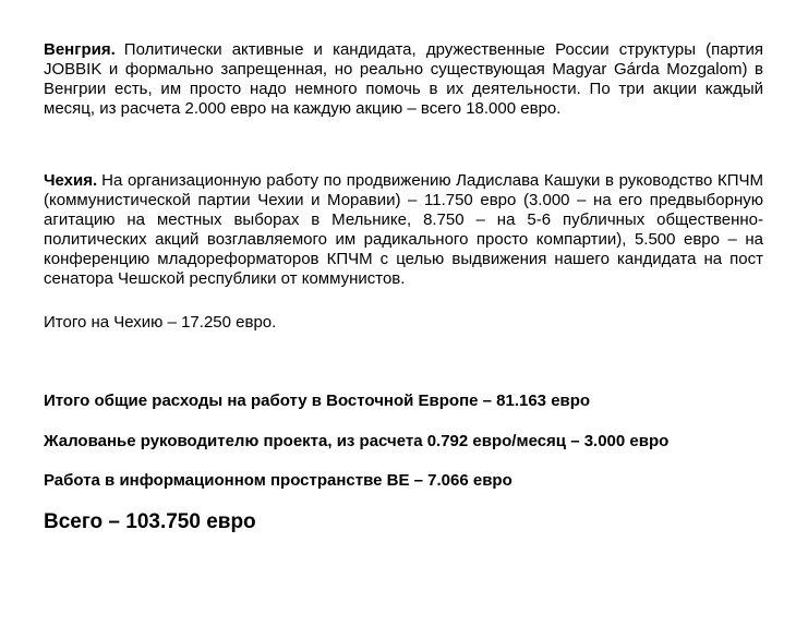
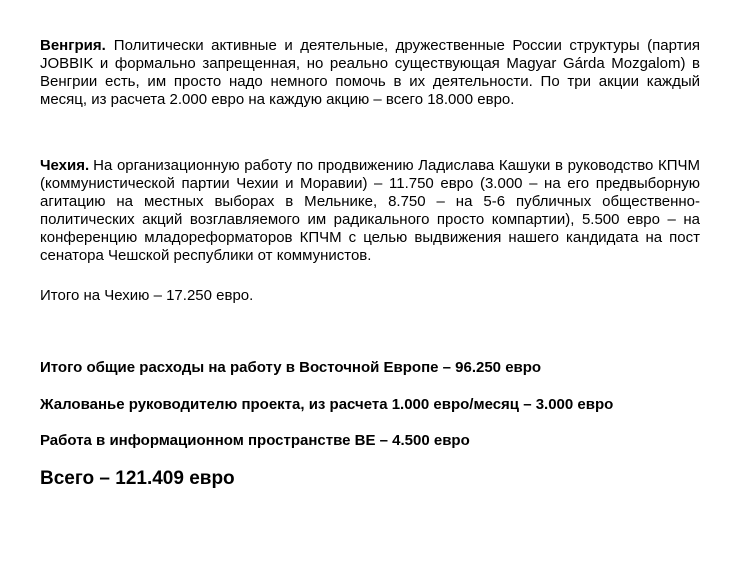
- Венгрия. Политически активные и кандидата, дружественные России структуры (партия JOBBIK и формально запрещенная, но реально существующая Magyar Gárda Mozgalom) в Венгрии есть, им просто надо немного помочь в их деятельности. По три акции каждый месяц, из расчета 2.000 евро на каждую акцию – всего 18.000 евро.
+ Венгрия. Политически активные и деятельные, дружественные России структуры (партия JOBBIK и формально запрещенная, но реально существующая Magyar Gárda Mozgalom) в Венгрии есть, им просто надо немного помочь в их деятельности. По три акции каждый месяц, из расчета 2.000 евро на каждую акцию – всего 18.000 евро.
  Чехия. На организационную работу по продвижению Ладислава Кашуки в руководство КПЧМ (коммунистической партии Чехии и Моравии) – 11.750 евро (3.000 – на его предвыборную агитацию на местных выборах в Мельнике, 8.750 – на 5-6 публичных общественно-политических акций возглавляемого им радикального просто компартии), 5.500 евро – на конференцию младореформаторов КПЧМ с целью выдвижения нашего кандидата на пост сенатора Чешской республики от коммунистов.
  Итого на Чехию – 17.250 евро.
- Итого общие расходы на работу в Восточной Европе – 81.163 евро
+ Итого общие расходы на работу в Восточной Европе – 96.250 евро
- Жалованье руководителю проекта, из расчета 0.792 евро/месяц – 3.000 евро
+ Жалованье руководителю проекта, из расчета 1.000 евро/месяц – 3.000 евро
- Работа в информационном пространстве ВЕ – 7.066 евро
+ Работа в информационном пространстве ВЕ – 4.500 евро
- Всего – 103.750 евро
+ Всего – 121.409 евро
